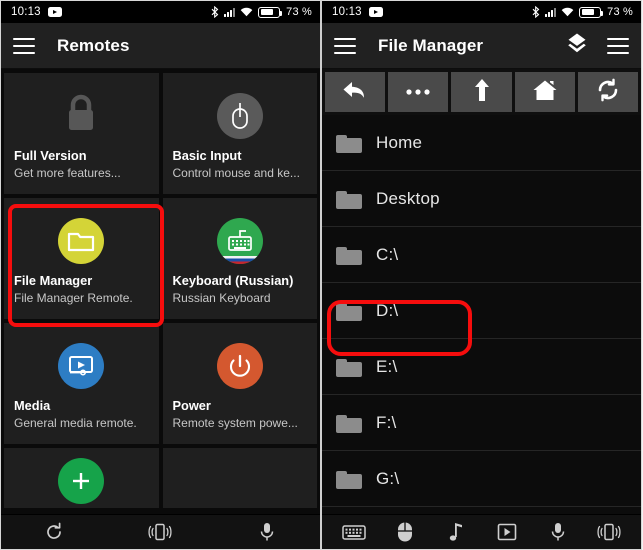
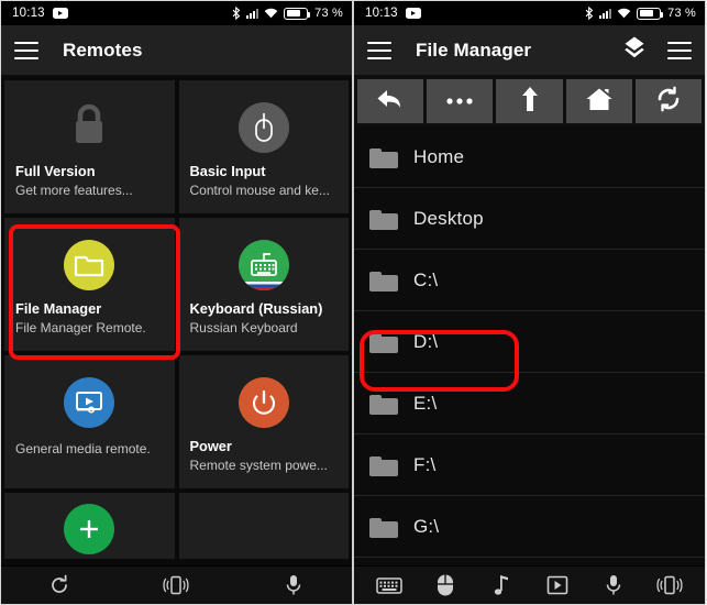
  10:13
  73 %
  Remotes
  Full Version
  Get more features...
  Basic Input
  Control mouse and ke...
  File Manager
  File Manager Remote.
  Keyboard (Russian)
  Russian Keyboard
- Media
  General media remote.
  Power
  Remote system powe...
  10:13
  73 %
  File Manager
  Home
  Desktop
  C:\
  D:\
  E:\
  F:\
  G:\
